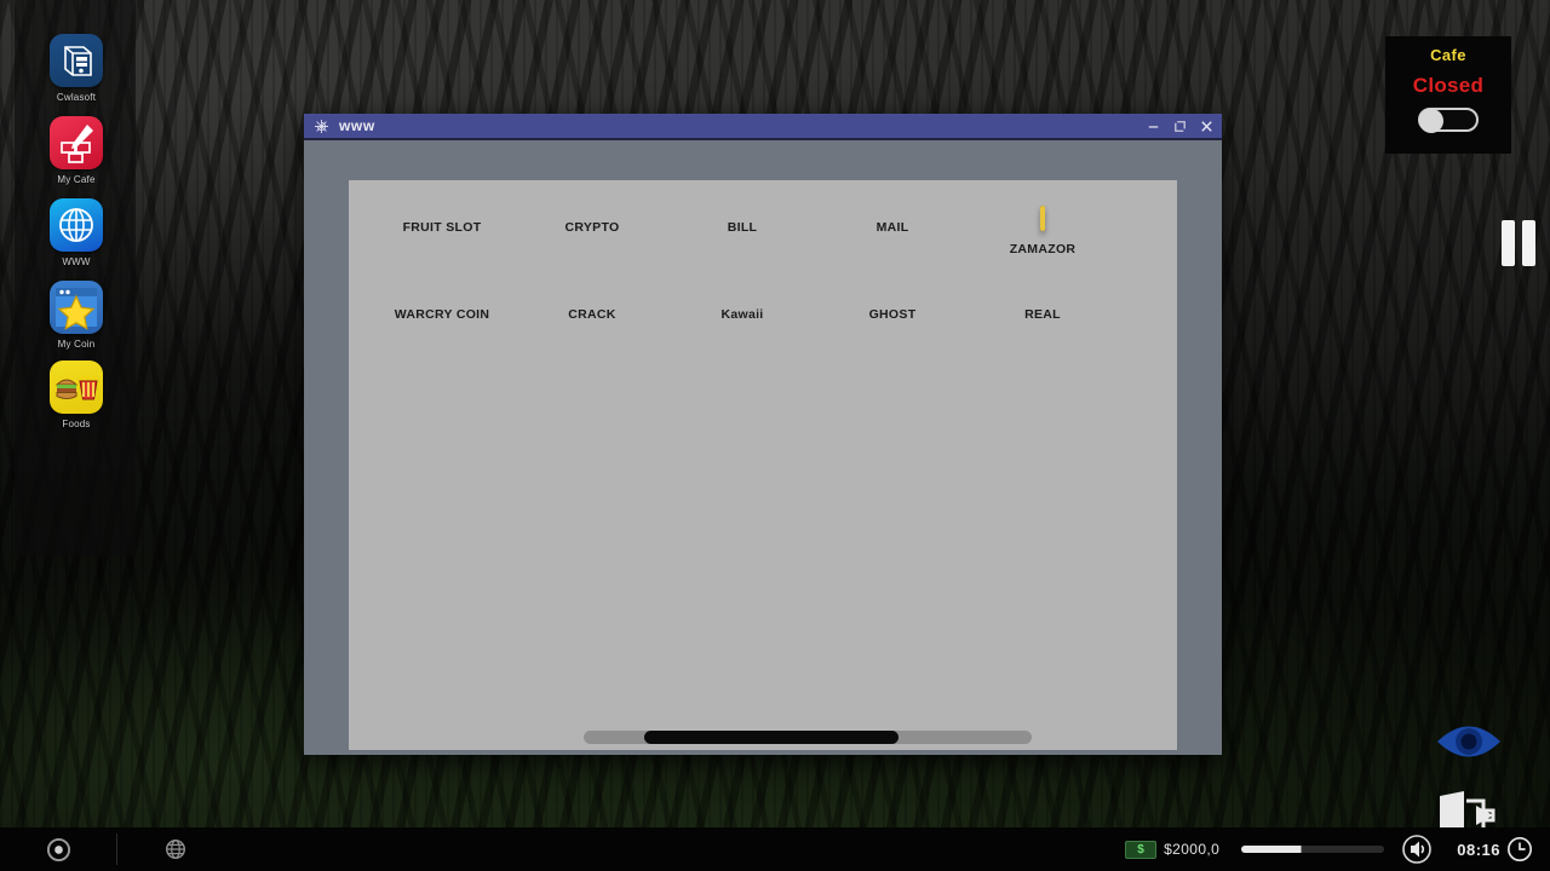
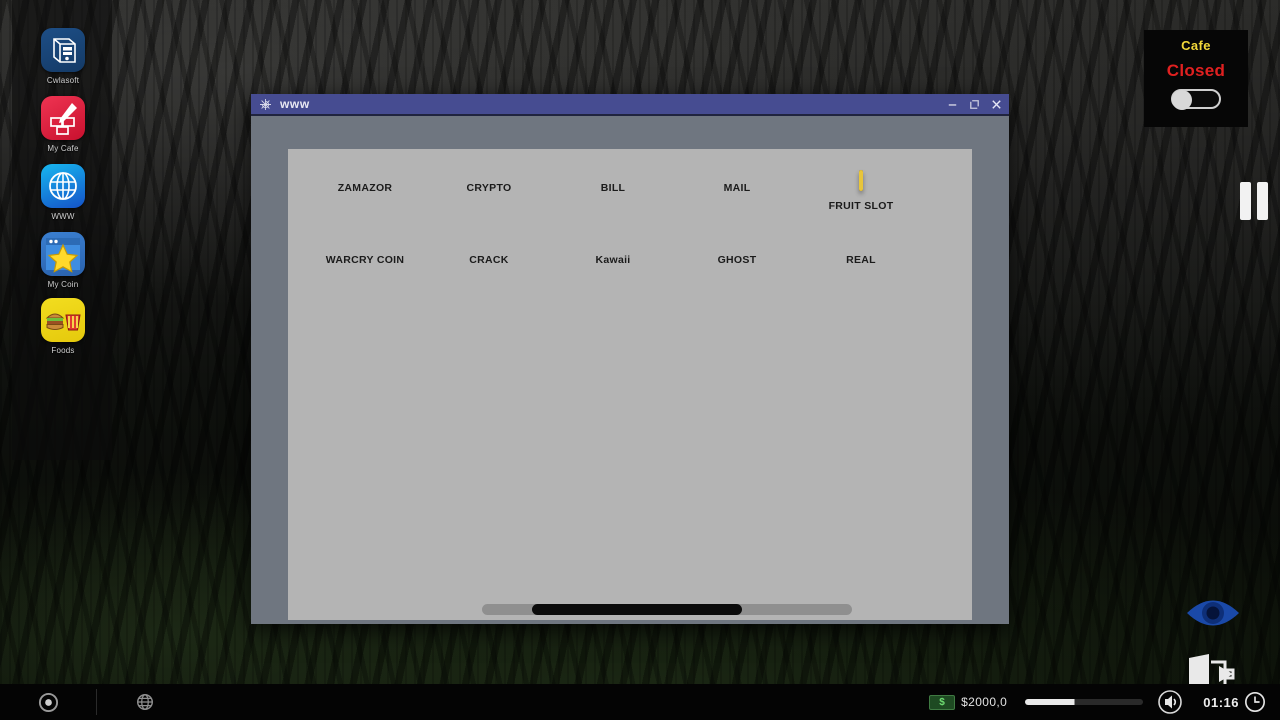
  Cwlasoft
  My Cafe
  WWW
  My Coin
  Foods
  www
- FRUIT SLOT
+ ZAMAZOR
  CRYPTO
  BILL
  MAIL
- ZAMAZOR
+ FRUIT SLOT
  WARCRY COIN
  CRACK
  Kawaii
  GHOST
  REAL
  Cafe
  Closed
  $
  $2000,0
- 08:16
+ 01:16
